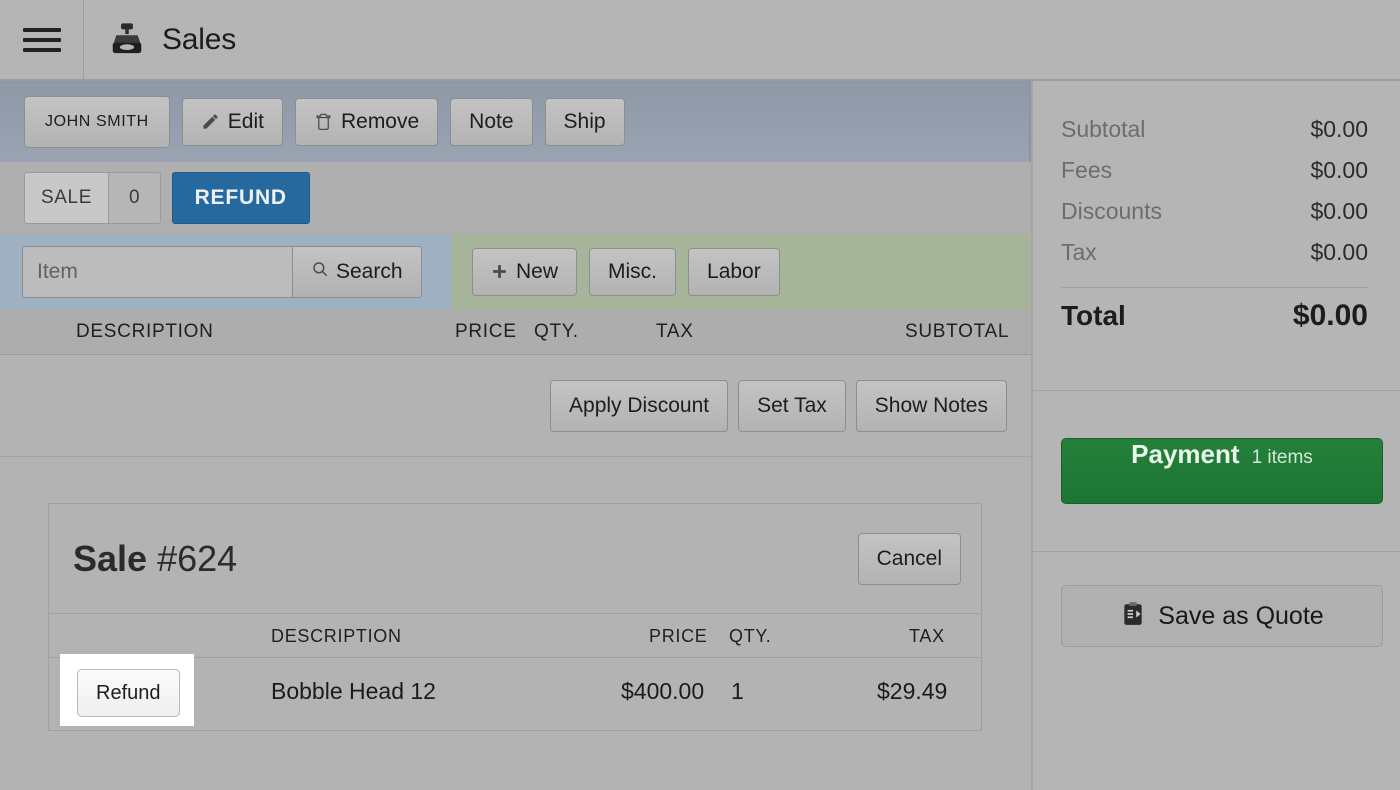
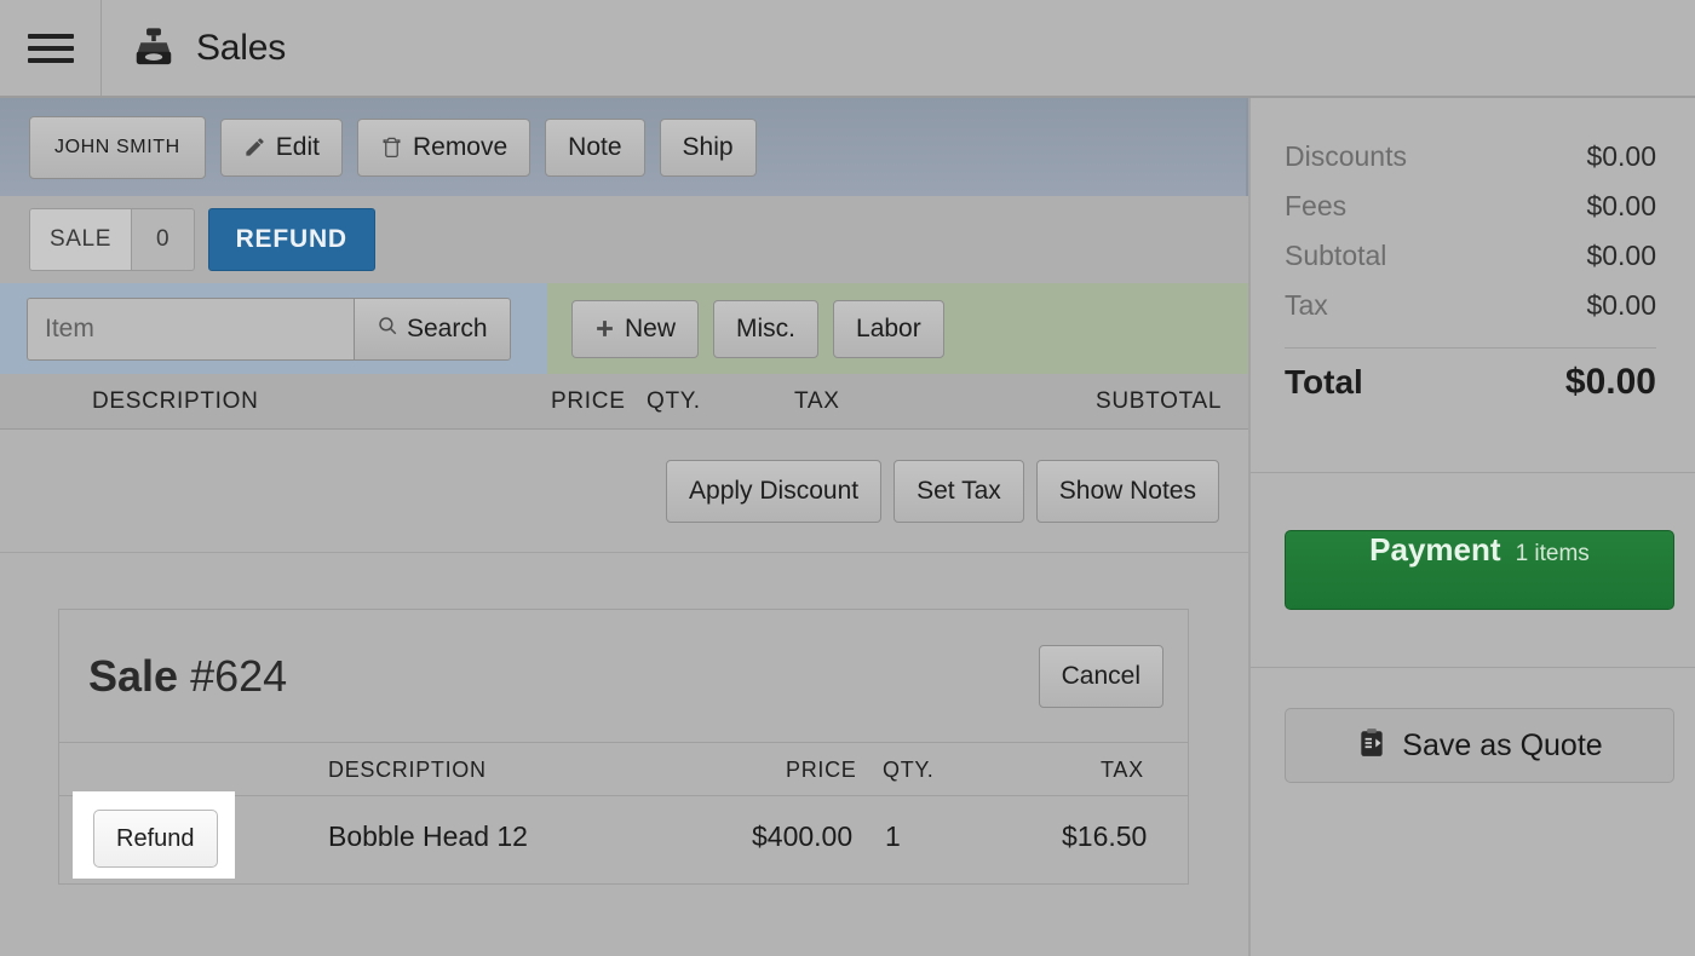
  Sales
  JOHN SMITH
  Edit
  Remove
  Note
  Ship
  SALE
  0
  REFUND
  Item
  Search
  New
  Misc.
  Labor
  DESCRIPTION
  PRICE
  QTY.
  TAX
  SUBTOTAL
  Apply Discount
  Set Tax
  Show Notes
  Sale #624
  Cancel
  DESCRIPTION
  PRICE
  QTY.
  TAX
  Refund
  Bobble Head 12
  $400.00
  1
- $29.49
+ $16.50
- Subtotal
+ Discounts
  $0.00
  Fees
  $0.00
- Discounts
+ Subtotal
  $0.00
  Tax
  $0.00
  Total
  $0.00
  Payment
  1 items
  Save as Quote
